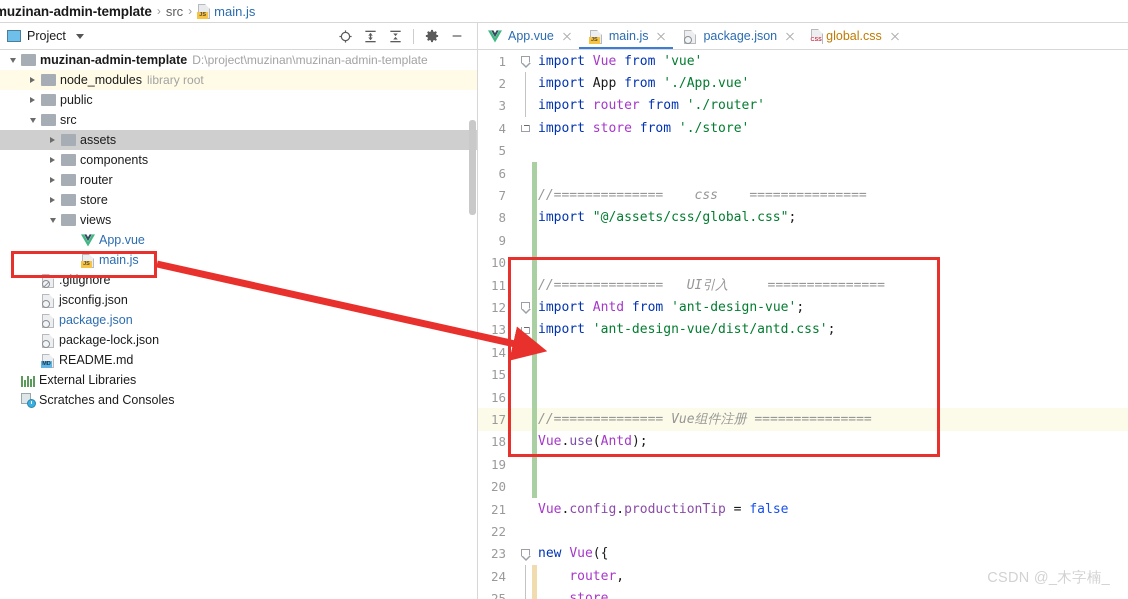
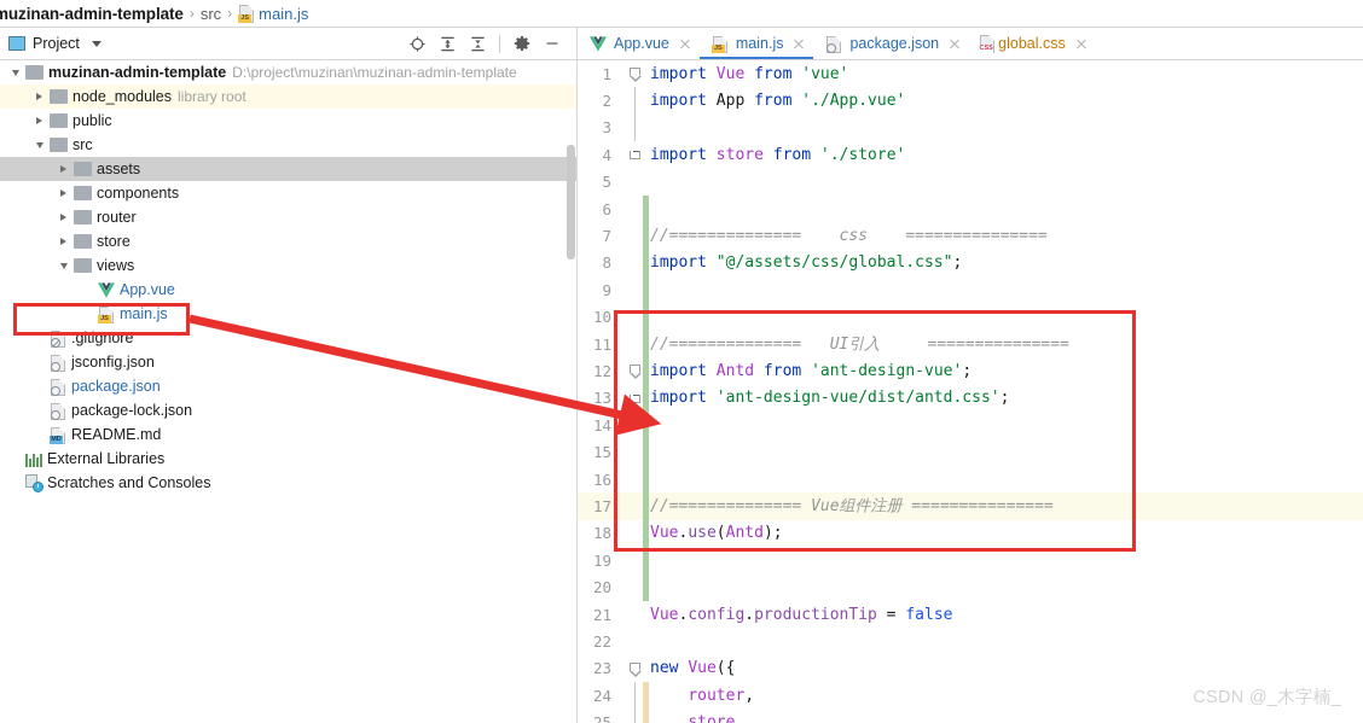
  muzinan-admin-template
  ›
  src
  ›
  main.js
  Project
  muzinan-admin-template
  D:\project\muzinan\muzinan-admin-template
  node_modules
  library root
  public
  src
  assets
  components
  router
  store
  views
  App.vue
  main.js
  .gitignore
  jsconfig.json
  package.json
  package-lock.json
  README.md
  External Libraries
  Scratches and Consoles
  App.vue
  main.js
  package.json
  global.css
  1
  import Vue from 'vue'
  2
  import App from './App.vue'
  3
- import router from './router'
  4
  import store from './store'
  5
  6
  7
  //============== css ===============
  8
  import "@/assets/css/global.css";
  9
  10
  11
  //============== UI引入 ===============
  12
  import Antd from 'ant-design-vue';
  13
  import 'ant-design-vue/dist/antd.css';
  14
  15
  16
  17
  //============== Vue组件注册 ===============
  18
  Vue.use(Antd);
  19
  20
  21
  Vue.config.productionTip = false
  22
  23
  new Vue({
  24
  router,
  CSDN @_木字楠_
